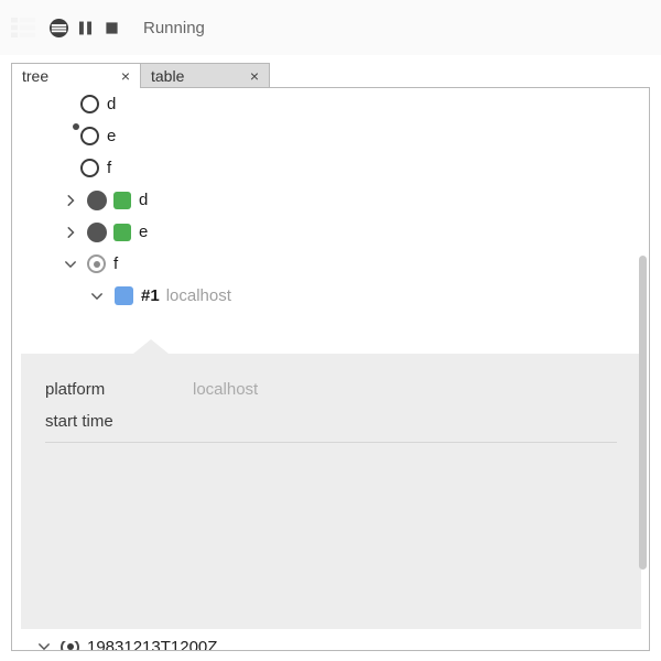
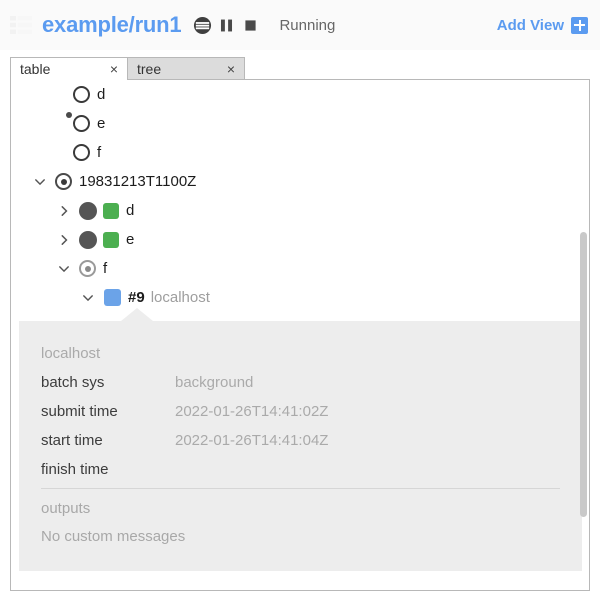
+ example/run1
  Running
+ Add View
- tree
+ table
  ×
- table
+ tree
  ×
  d
  e
  f
+ 19831213T1100Z
  d
  e
  f
- #1
+ #9
  localhost
- 19831213T1200Z
- platform
  localhost
+ batch sys
+ background
+ submit time
+ 2022-01-26T14:41:02Z
  start time
+ 2022-01-26T14:41:04Z
+ finish time
+ outputs
+ No custom messages
